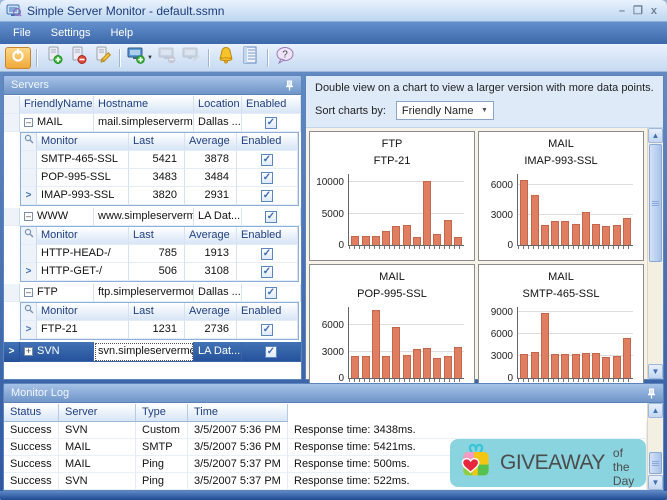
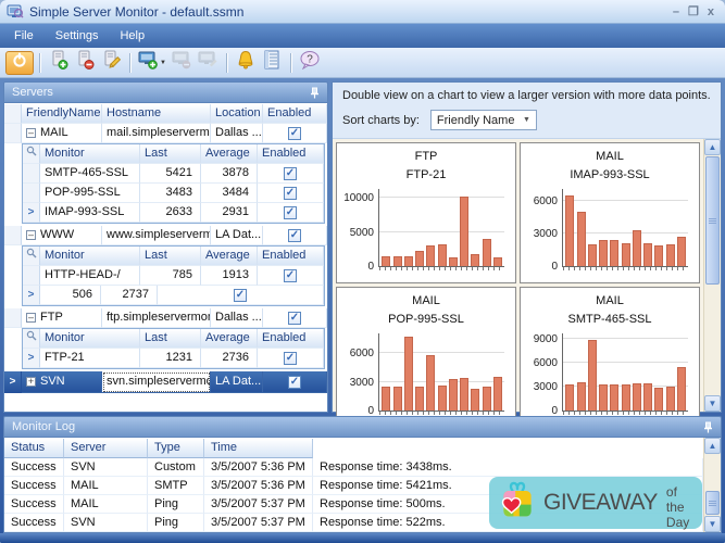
  Simple Server Monitor - default.ssmn
  –
  ❐
  x
  File
  Settings
  Help
  ?
  Servers
  FriendlyName
  Hostname
  Location
  Enabled
  –
  MAIL
  mail.simpleserverm
  Dallas ...
  ✓
  Monitor
  Last
  Average
  Enabled
  SMTP-465-SSL
  5421
  3878
  ✓
  POP-995-SSL
  3483
  3484
  ✓
  >
  IMAP-993-SSL
- 3820
+ 2633
  2931
  ✓
  –
  WWW
  www.simpleserverm
  LA Dat...
  ✓
  Monitor
  Last
  Average
  Enabled
  HTTP-HEAD-/
  785
  1913
  ✓
  >
- HTTP-GET-/
  506
- 3108
+ 2737
  ✓
  –
  FTP
  ftp.simpleservermon
  Dallas ...
  ✓
  Monitor
  Last
  Average
  Enabled
  >
  FTP-21
  1231
  2736
  ✓
  >
  +
  SVN
  svn.simpleservermo
  LA Dat...
  ✓
  Double view on a chart to view a larger version with more data points.
  Sort charts by:
  Friendly Name
  FTP
  FTP-21
  0
  5000
  10000
  MAIL
  IMAP-993-SSL
  0
  3000
  6000
  MAIL
  POP-995-SSL
  0
  3000
  6000
  MAIL
  SMTP-465-SSL
  0
  3000
  6000
  9000
  ▲
  ▼
  Monitor Log
  Status
  Server
  Type
  Time
  Success
  SVN
  Custom
  3/5/2007 5:36 PM
  Response time: 3438ms.
  Success
  MAIL
  SMTP
  3/5/2007 5:36 PM
  Response time: 5421ms.
  Success
  MAIL
  Ping
  3/5/2007 5:37 PM
  Response time: 500ms.
  Success
  SVN
  Ping
  3/5/2007 5:37 PM
  Response time: 522ms.
  ▲
  ▼
  GIVEAWAY
  of the Day
